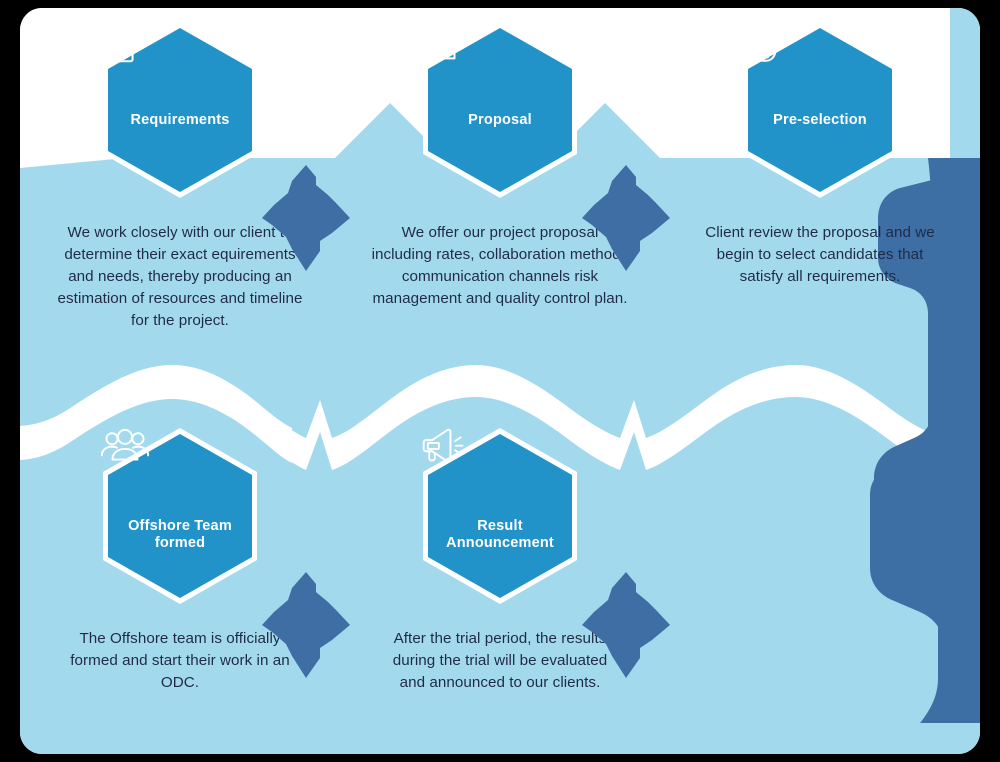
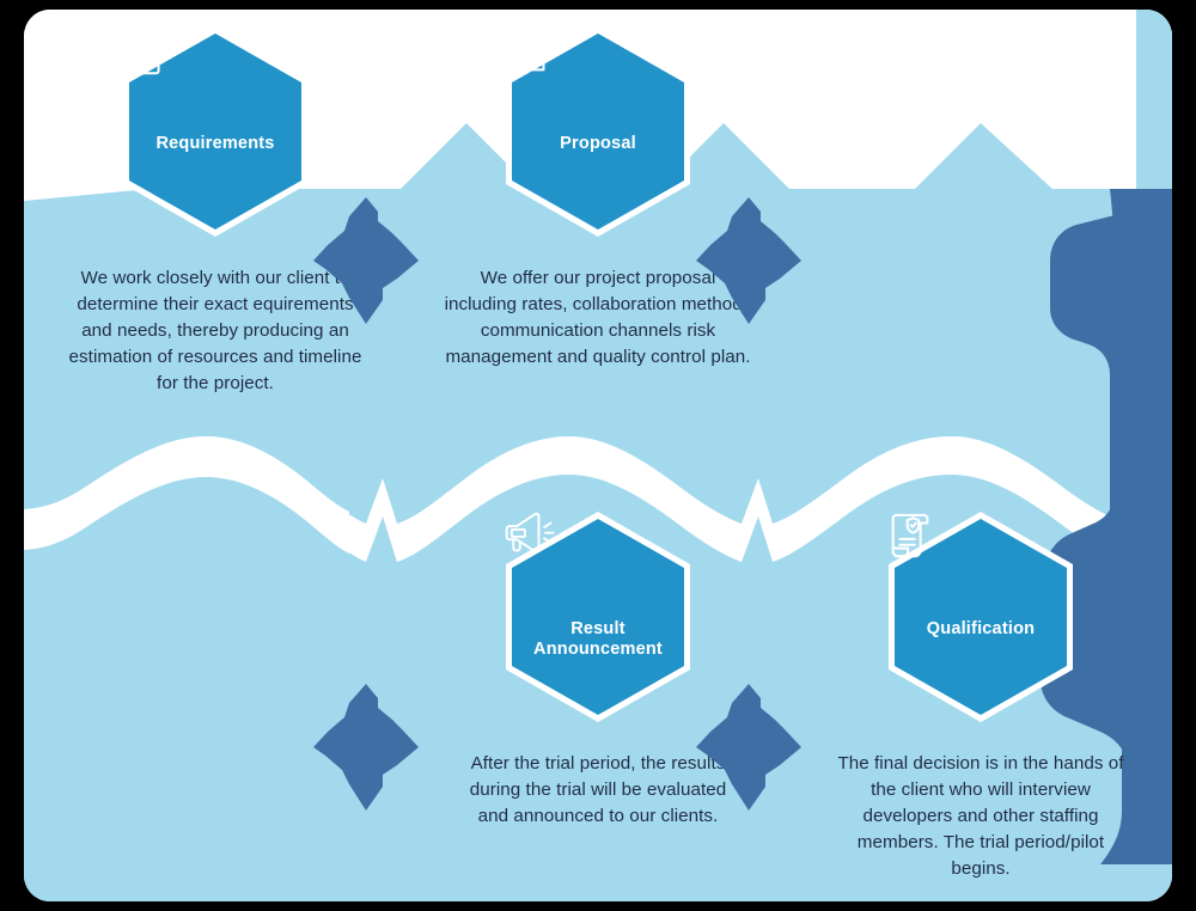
  Requirements
  We work closely with our client determine their exact equirements and needs, thereby producing an estimation of resources and timeline for the project.
  Proposal
  We offer our project proposal including rates, collaboration metho communication channels risk management and quality control plan.
- Pre-selection
- Client review the proposal and we begin to select candidates that satisfy all requirements.
- Offshore Team formed
- The Offshore team is officially formed and start their work in an ODC.
  Result Announcement
  After the trial period, the result during the trial will be evaluated and announced to our clients.
+ Qualification
+ The final decision is in the hands of the client who will interview developers and other staffing members. The trial period/pilot begins.
